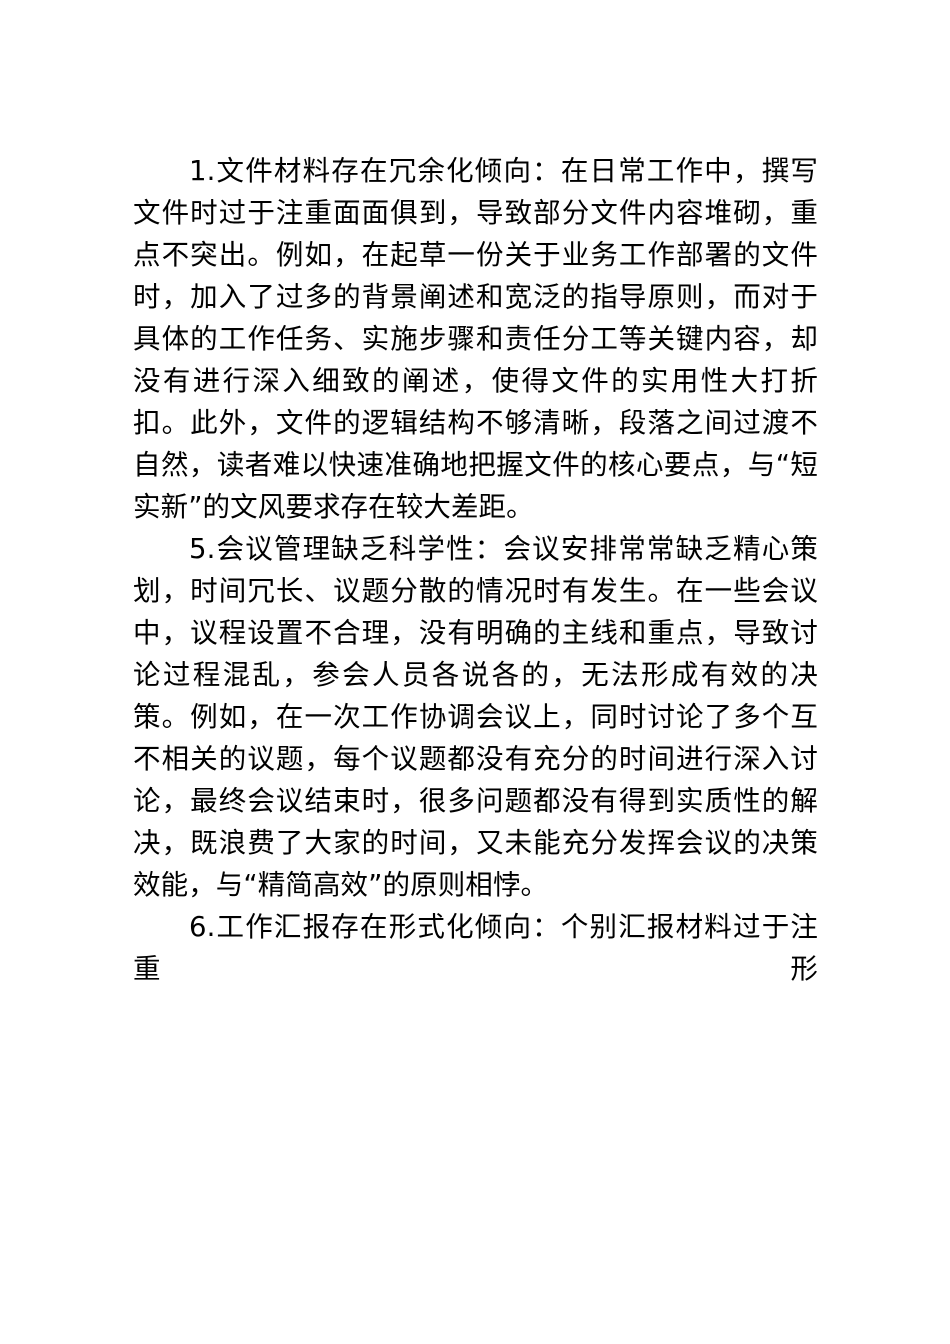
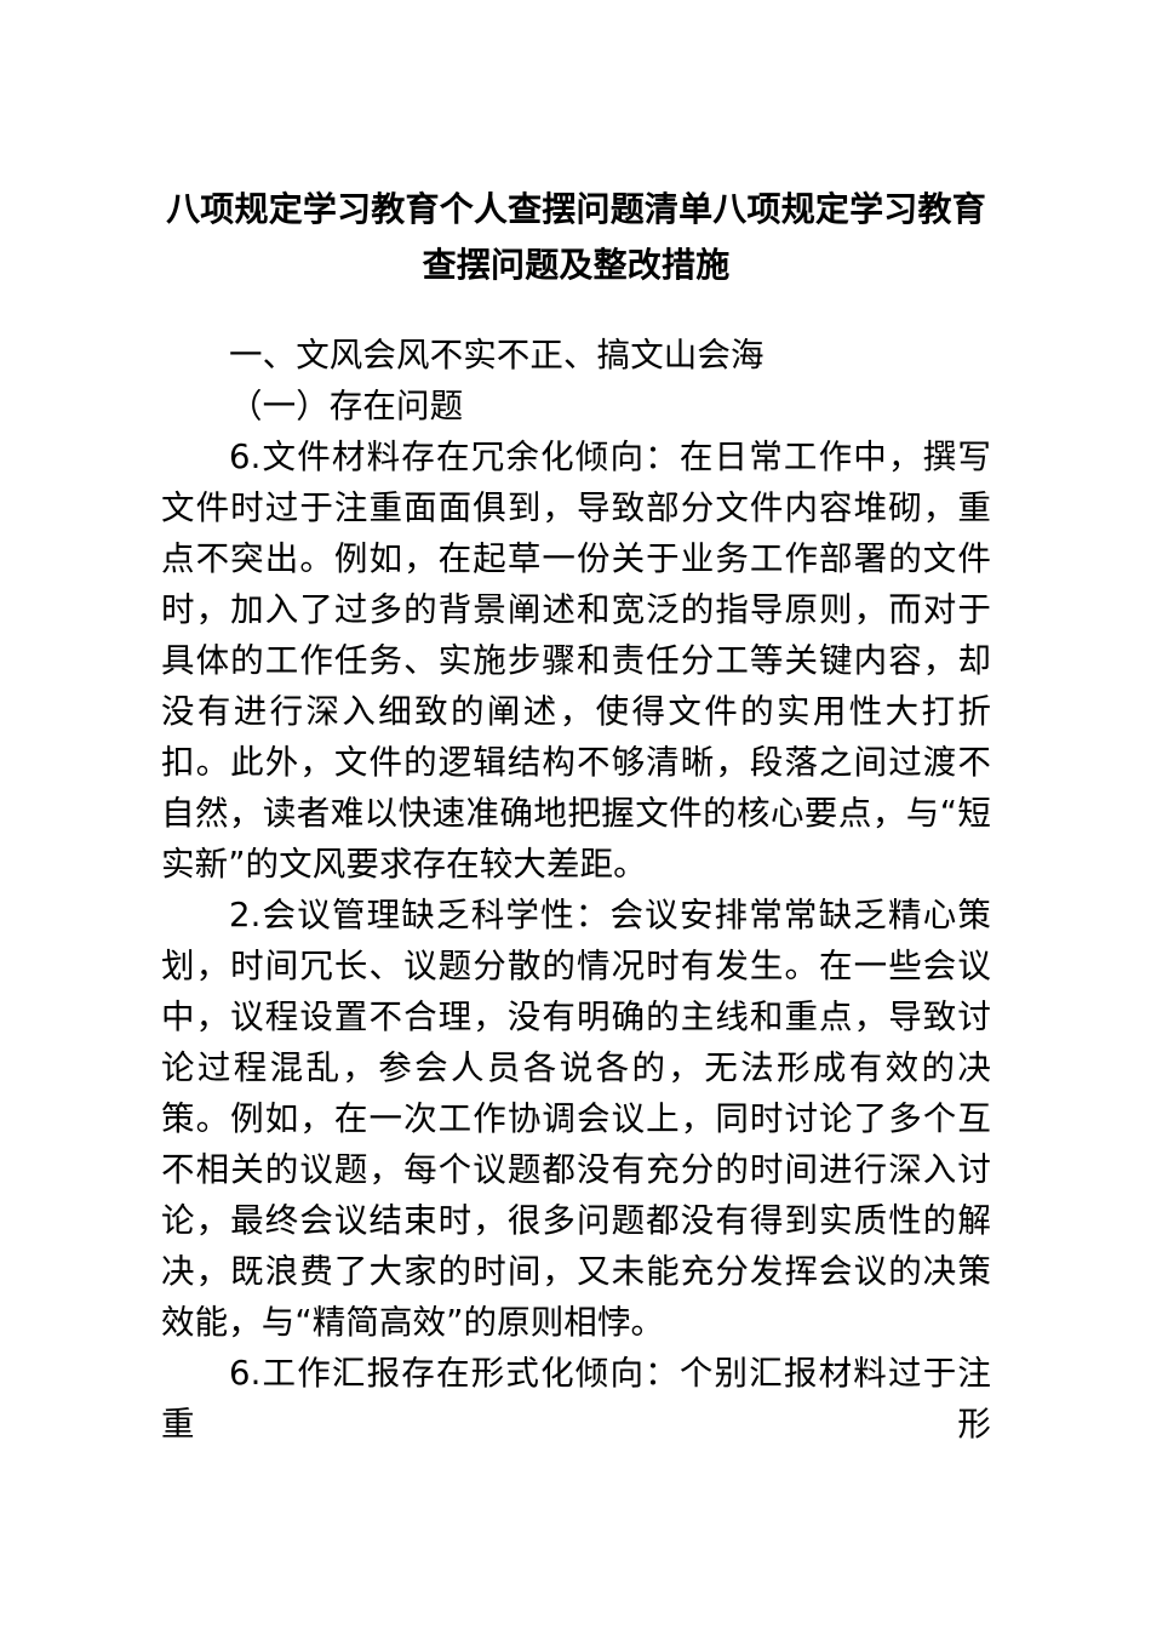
+ 八项规定学习教育个人查摆问题清单八项规定学习教育查摆问题及整改措施
+ 一、文风会风不实不正、搞文山会海
+ （一）存在问题
- 1.文件材料存在冗余化倾向：在日常工作中，撰写文件时过于注重面面俱到，导致部分文件内容堆砌，重点不突出。例如，在起草一份关于业务工作部署的文件时，加入了过多的背景阐述和宽泛的指导原则，而对于具体的工作任务、实施步骤和责任分工等关键内容，却没有进行深入细致的阐述，使得文件的实用性大打折扣。此外，文件的逻辑结构不够清晰，段落之间过渡不自然，读者难以快速准确地把握文件的核心要点，与“短实新”的文风要求存在较大差距。
+ 6.文件材料存在冗余化倾向：在日常工作中，撰写文件时过于注重面面俱到，导致部分文件内容堆砌，重点不突出。例如，在起草一份关于业务工作部署的文件时，加入了过多的背景阐述和宽泛的指导原则，而对于具体的工作任务、实施步骤和责任分工等关键内容，却没有进行深入细致的阐述，使得文件的实用性大打折扣。此外，文件的逻辑结构不够清晰，段落之间过渡不自然，读者难以快速准确地把握文件的核心要点，与“短实新”的文风要求存在较大差距。
- 5.会议管理缺乏科学性：会议安排常常缺乏精心策划，时间冗长、议题分散的情况时有发生。在一些会议中，议程设置不合理，没有明确的主线和重点，导致讨论过程混乱，参会人员各说各的，无法形成有效的决策。例如，在一次工作协调会议上，同时讨论了多个互不相关的议题，每个议题都没有充分的时间进行深入讨论，最终会议结束时，很多问题都没有得到实质性的解决，既浪费了大家的时间，又未能充分发挥会议的决策效能，与“精简高效”的原则相悖。
+ 2.会议管理缺乏科学性：会议安排常常缺乏精心策划，时间冗长、议题分散的情况时有发生。在一些会议中，议程设置不合理，没有明确的主线和重点，导致讨论过程混乱，参会人员各说各的，无法形成有效的决策。例如，在一次工作协调会议上，同时讨论了多个互不相关的议题，每个议题都没有充分的时间进行深入讨论，最终会议结束时，很多问题都没有得到实质性的解决，既浪费了大家的时间，又未能充分发挥会议的决策效能，与“精简高效”的原则相悖。
  6.工作汇报存在形式化倾向：个别汇报材料过于注重形
